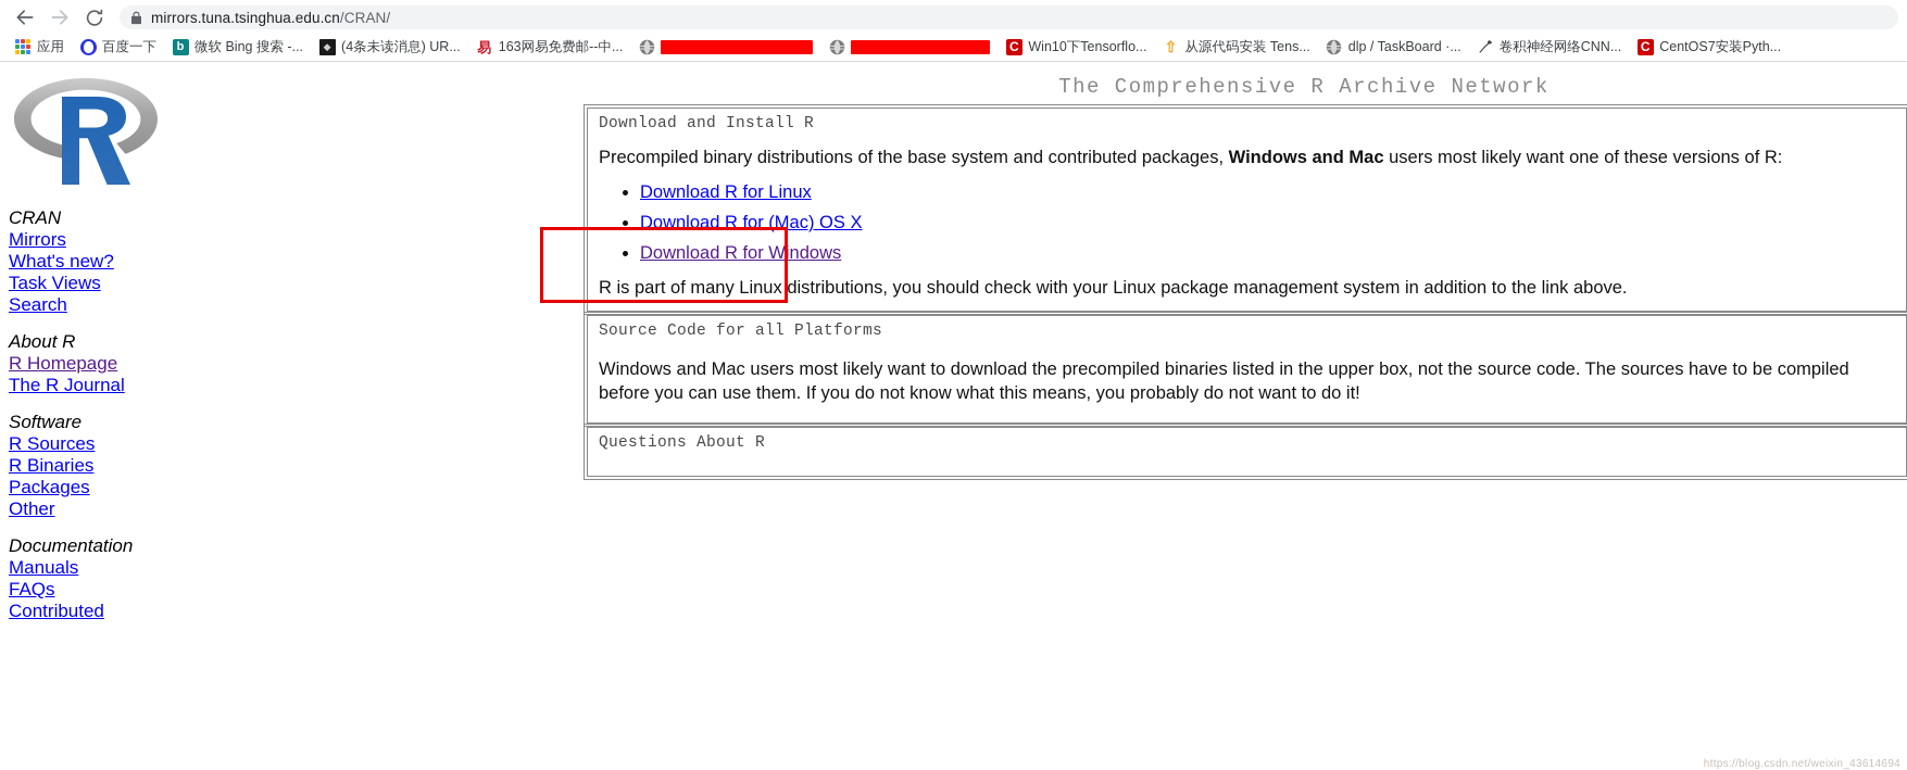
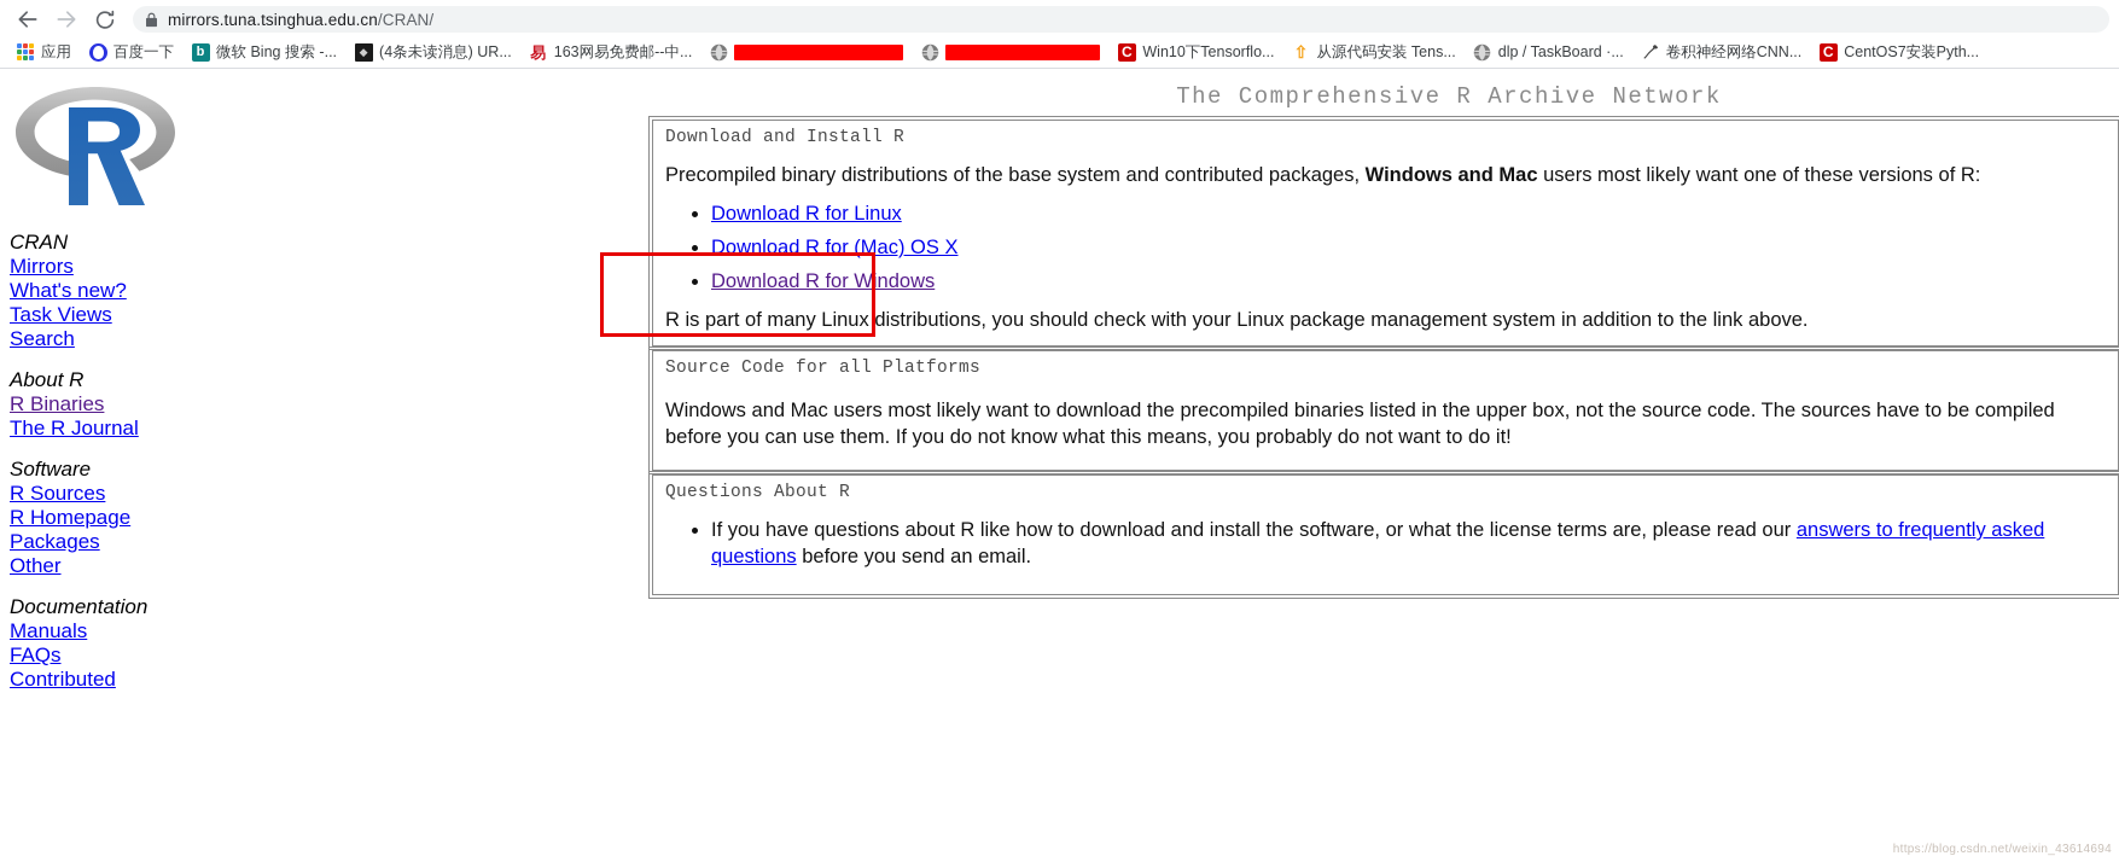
  mirrors.tuna.tsinghua.edu.cn/CRAN/
  应用
  百度一下
  b
  微软 Bing 搜索 -...
  ◆
  (4条未读消息) UR...
  易
  163网易免费邮--中...
  C
  Win10下Tensorflo...
  ⇧
  从源代码安装 Tens...
  dlp / TaskBoard ·...
  卷积神经网络CNN...
  C
  CentOS7安装Pyth...
  CRAN
  Mirrors
  What's new?
  Task Views
  Search
  About R
- R Homepage
+ R Binaries
  The R Journal
  Software
  R Sources
- R Binaries
+ R Homepage
  Packages
  Other
  Documentation
  Manuals
  FAQs
  Contributed
  The Comprehensive R Archive Network
  Download and Install R
  Precompiled binary distributions of the base system and contributed packages, Windows and Mac users most likely want one of these versions of R:
  Download R for Linux
  Download R for (Mac) OS X
  Download R for Windows
  R is part of many Linux distributions, you should check with your Linux package management system in addition to the link above.
  Source Code for all Platforms
  Windows and Mac users most likely want to download the precompiled binaries listed in the upper box, not the source code. The sources have to be compiled before you can use them. If you do not know what this means, you probably do not want to do it!
  Questions About R
+ If you have questions about R like how to download and install the software, or what the license terms are, please read our answers to frequently asked questions before you send an email.
  https://blog.csdn.net/weixin_43614694
